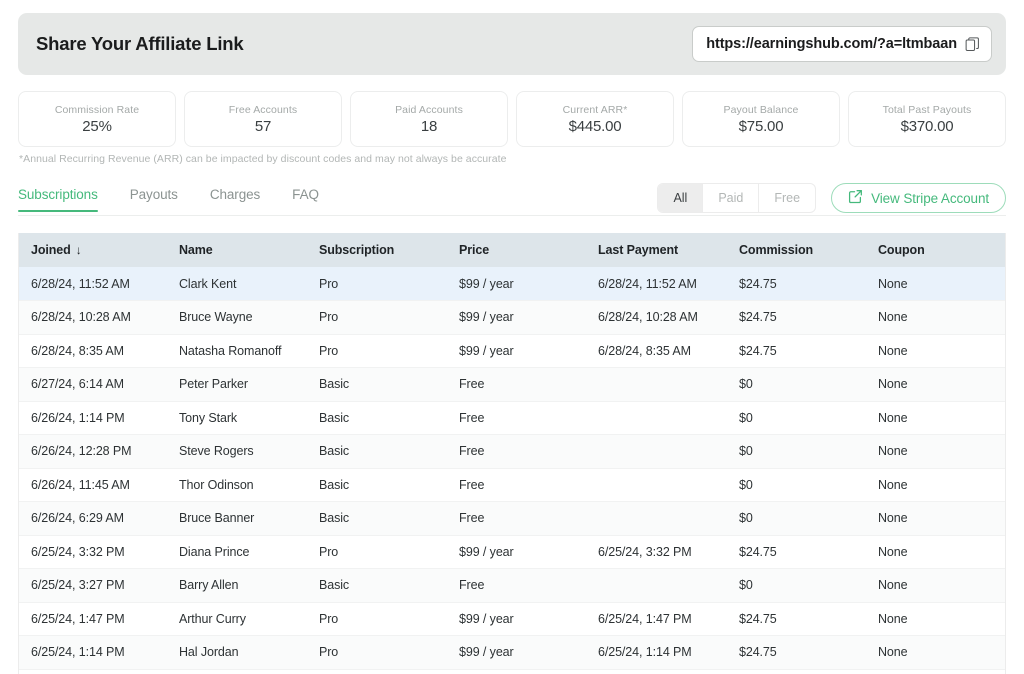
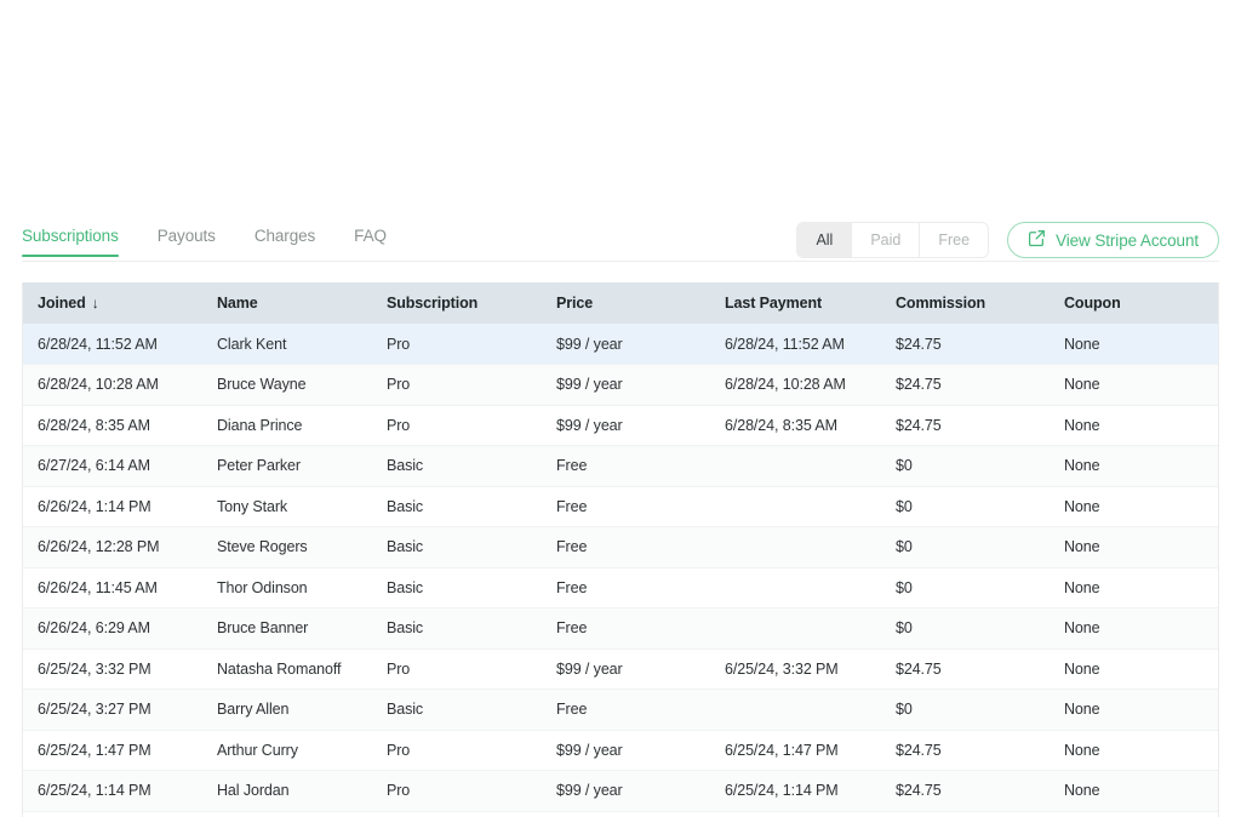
- Share Your Affiliate Link
- https://earningshub.com/?a=ltmbaan
- Commission Rate
- 25%
- Free Accounts
- 57
- Paid Accounts
- 18
- Current ARR*
- $445.00
- Payout Balance
- $75.00
- Total Past Payouts
- $370.00
- *Annual Recurring Revenue (ARR) can be impacted by discount codes and may not always be accurate
  Subscriptions
  Payouts
  Charges
  FAQ
  All
  Paid
  Free
  View Stripe Account
  Joined ↓	Name	Subscription	Price	Last Payment	Commission	Coupon
  6/28/24, 11:52 AM	Clark Kent	Pro	$99 / year	6/28/24, 11:52 AM	$24.75	None
  6/28/24, 10:28 AM	Bruce Wayne	Pro	$99 / year	6/28/24, 10:28 AM	$24.75	None
- 6/28/24, 8:35 AM	Natasha Romanoff	Pro	$99 / year	6/28/24, 8:35 AM	$24.75	None
+ 6/28/24, 8:35 AM	Diana Prince	Pro	$99 / year	6/28/24, 8:35 AM	$24.75	None
  6/27/24, 6:14 AM	Peter Parker	Basic	Free		$0	None
  6/26/24, 1:14 PM	Tony Stark	Basic	Free		$0	None
  6/26/24, 12:28 PM	Steve Rogers	Basic	Free		$0	None
  6/26/24, 11:45 AM	Thor Odinson	Basic	Free		$0	None
  6/26/24, 6:29 AM	Bruce Banner	Basic	Free		$0	None
- 6/25/24, 3:32 PM	Diana Prince	Pro	$99 / year	6/25/24, 3:32 PM	$24.75	None
+ 6/25/24, 3:32 PM	Natasha Romanoff	Pro	$99 / year	6/25/24, 3:32 PM	$24.75	None
  6/25/24, 3:27 PM	Barry Allen	Basic	Free		$0	None
  6/25/24, 1:47 PM	Arthur Curry	Pro	$99 / year	6/25/24, 1:47 PM	$24.75	None
  6/25/24, 1:14 PM	Hal Jordan	Pro	$99 / year	6/25/24, 1:14 PM	$24.75	None
